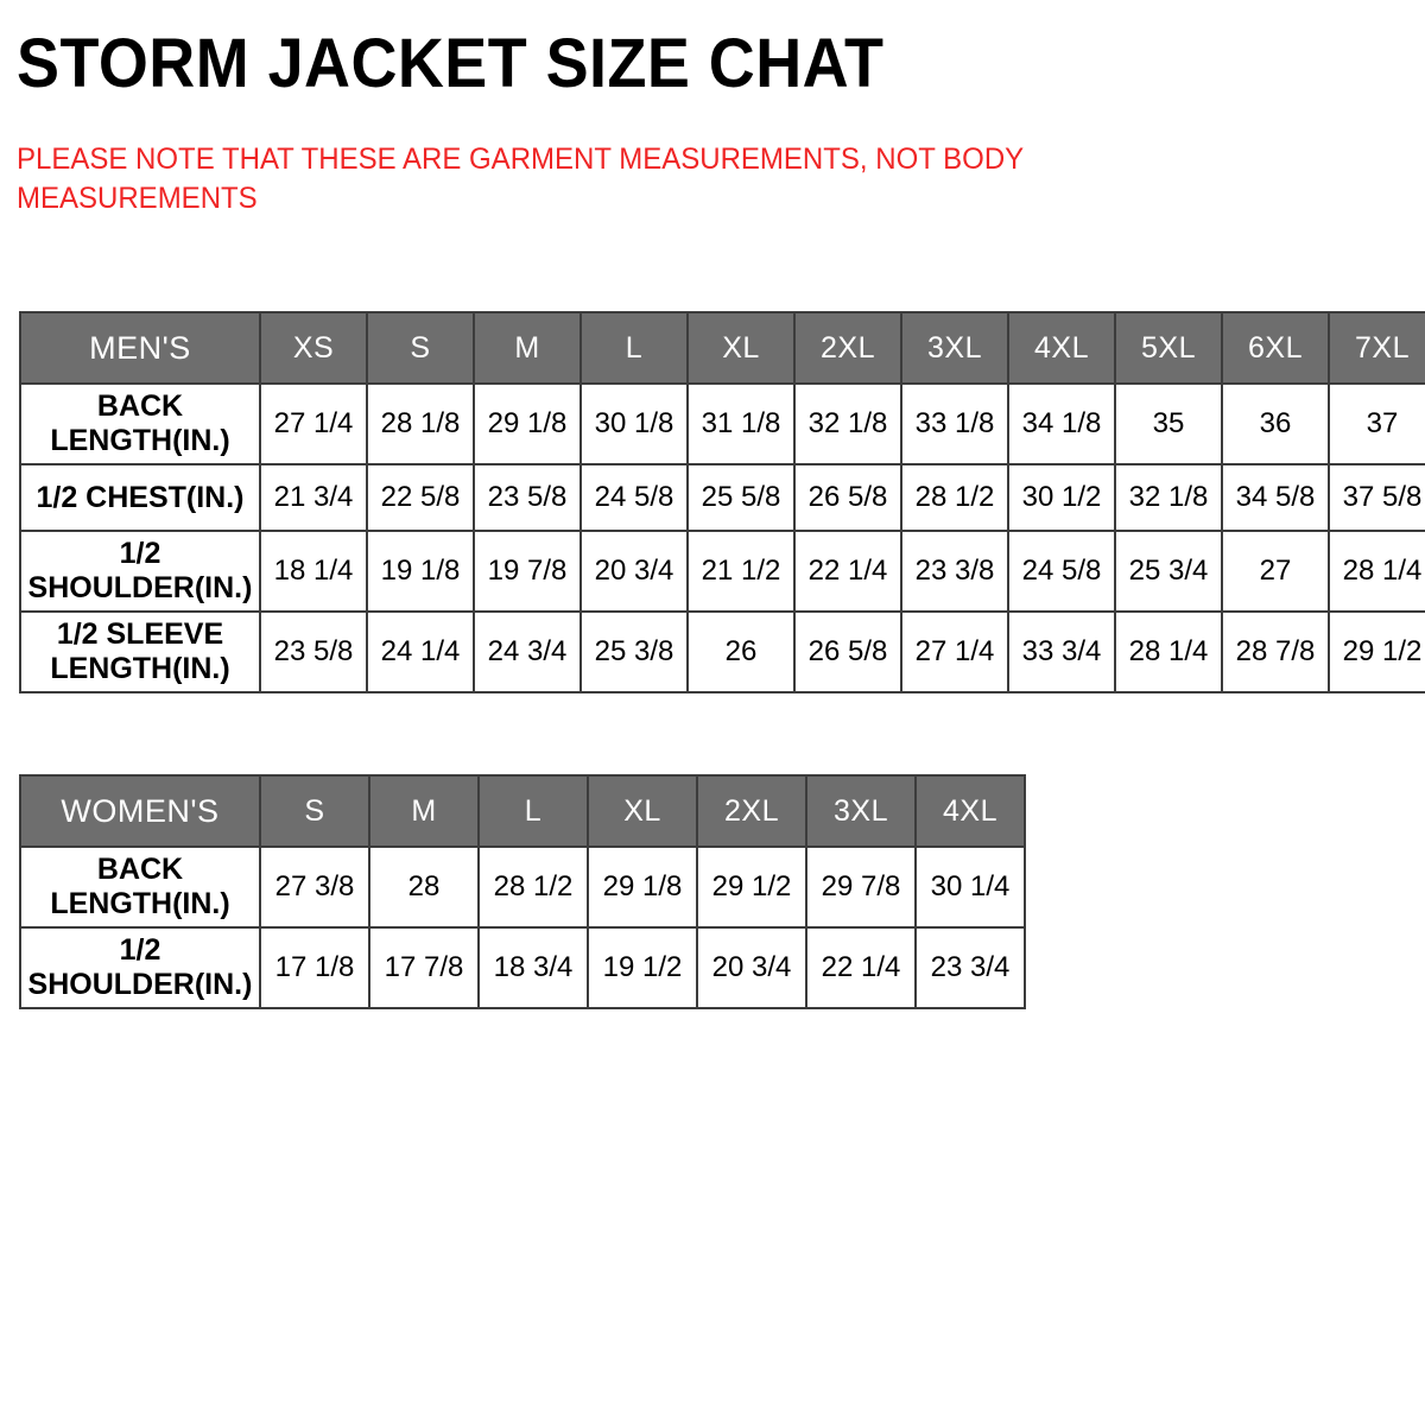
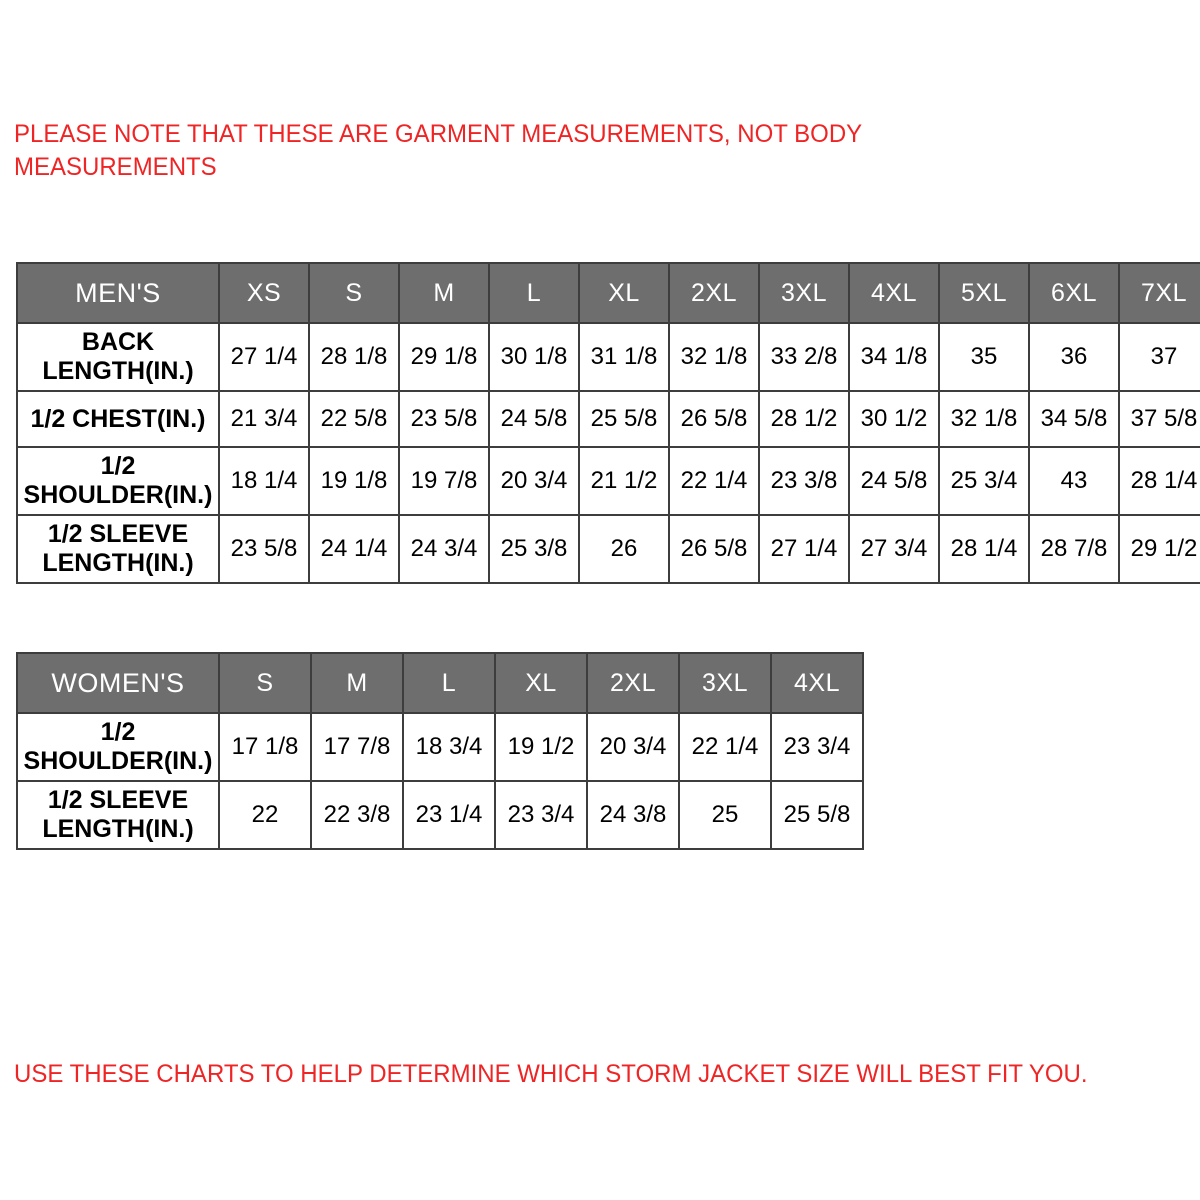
- STORM JACKET SIZE CHAT
  PLEASE NOTE THAT THESE ARE GARMENT MEASUREMENTS, NOT BODY MEASUREMENTS
  MEN'S	XS	S	M	L	XL	2XL	3XL	4XL	5XL	6XL	7XL
- BACK LENGTH(IN.)	27 1/4	28 1/8	29 1/8	30 1/8	31 1/8	32 1/8	33 1/8	34 1/8	35	36	37
+ BACK LENGTH(IN.)	27 1/4	28 1/8	29 1/8	30 1/8	31 1/8	32 1/8	33 2/8	34 1/8	35	36	37
  1/2 CHEST(IN.)	21 3/4	22 5/8	23 5/8	24 5/8	25 5/8	26 5/8	28 1/2	30 1/2	32 1/8	34 5/8	37 5/8
- 1/2 SHOULDER(IN.)	18 1/4	19 1/8	19 7/8	20 3/4	21 1/2	22 1/4	23 3/8	24 5/8	25 3/4	27	28 1/4
+ 1/2 SHOULDER(IN.)	18 1/4	19 1/8	19 7/8	20 3/4	21 1/2	22 1/4	23 3/8	24 5/8	25 3/4	43	28 1/4
- 1/2 SLEEVE LENGTH(IN.)	23 5/8	24 1/4	24 3/4	25 3/8	26	26 5/8	27 1/4	33 3/4	28 1/4	28 7/8	29 1/2
+ 1/2 SLEEVE LENGTH(IN.)	23 5/8	24 1/4	24 3/4	25 3/8	26	26 5/8	27 1/4	27 3/4	28 1/4	28 7/8	29 1/2
  WOMEN'S	S	M	L	XL	2XL	3XL	4XL
- BACK LENGTH(IN.)	27 3/8	28	28 1/2	29 1/8	29 1/2	29 7/8	30 1/4
  1/2 SHOULDER(IN.)	17 1/8	17 7/8	18 3/4	19 1/2	20 3/4	22 1/4	23 3/4
+ 1/2 SLEEVE LENGTH(IN.)	22	22 3/8	23 1/4	23 3/4	24 3/8	25	25 5/8
+ USE THESE CHARTS TO HELP DETERMINE WHICH STORM JACKET SIZE WILL BEST FIT YOU.
